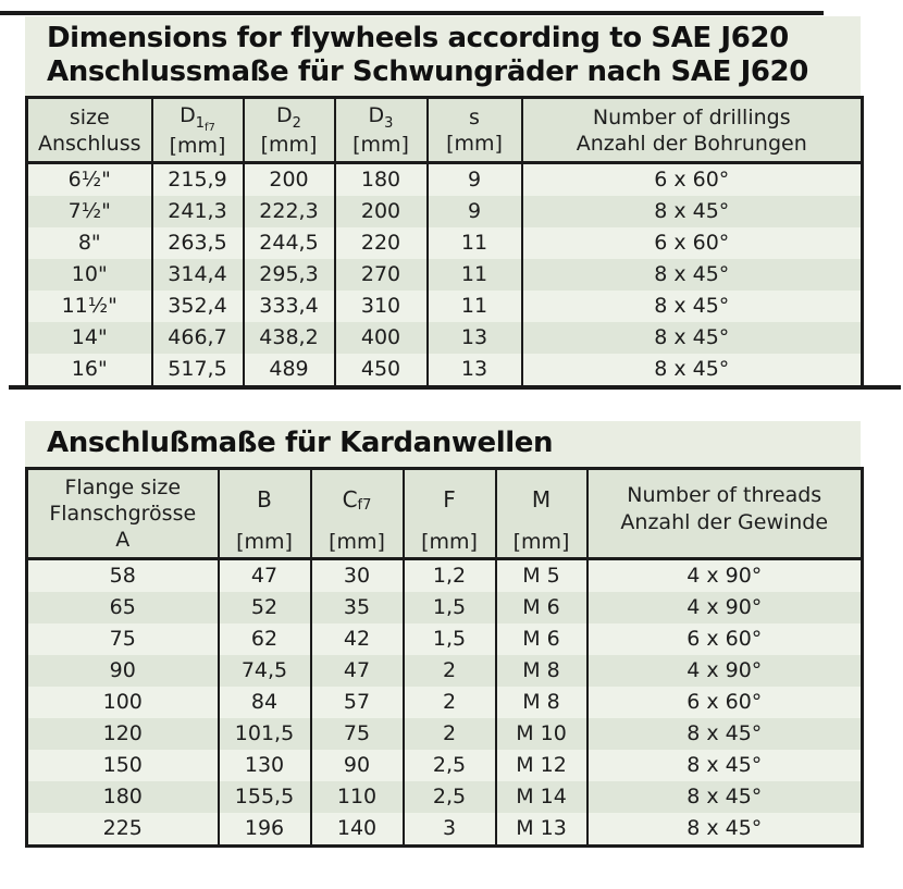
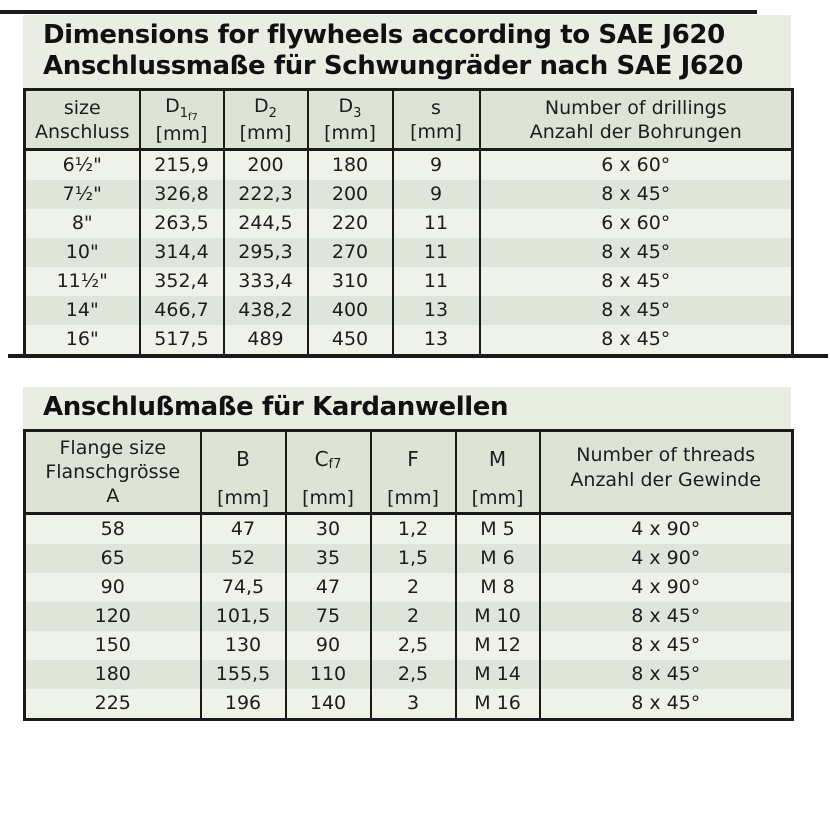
  Dimensions for flywheels according to SAE J620
  Anschlussmaße für Schwungräder nach SAE J620
  size Anschluss	D1f7 [mm]	D2 [mm]	D3 [mm]	s [mm]	Number of drillings Anzahl der Bohrungen
  6½"	215,9	200	180	9	6 x 60°
- 7½"	241,3	222,3	200	9	8 x 45°
+ 7½"	326,8	222,3	200	9	8 x 45°
  8"	263,5	244,5	220	11	6 x 60°
  10"	314,4	295,3	270	11	8 x 45°
  11½"	352,4	333,4	310	11	8 x 45°
  14"	466,7	438,2	400	13	8 x 45°
  16"	517,5	489	450	13	8 x 45°
  Anschlußmaße für Kardanwellen
  Flange size Flanschgrösse A	B [mm]	Cf7 [mm]	F [mm]	M [mm]	Number of threads Anzahl der Gewinde
  58	47	30	1,2	M 5	4 x 90°
  65	52	35	1,5	M 6	4 x 90°
- 75	62	42	1,5	M 6	6 x 60°
  90	74,5	47	2	M 8	4 x 90°
- 100	84	57	2	M 8	6 x 60°
  120	101,5	75	2	M 10	8 x 45°
  150	130	90	2,5	M 12	8 x 45°
  180	155,5	110	2,5	M 14	8 x 45°
- 225	196	140	3	M 13	8 x 45°
+ 225	196	140	3	M 16	8 x 45°
